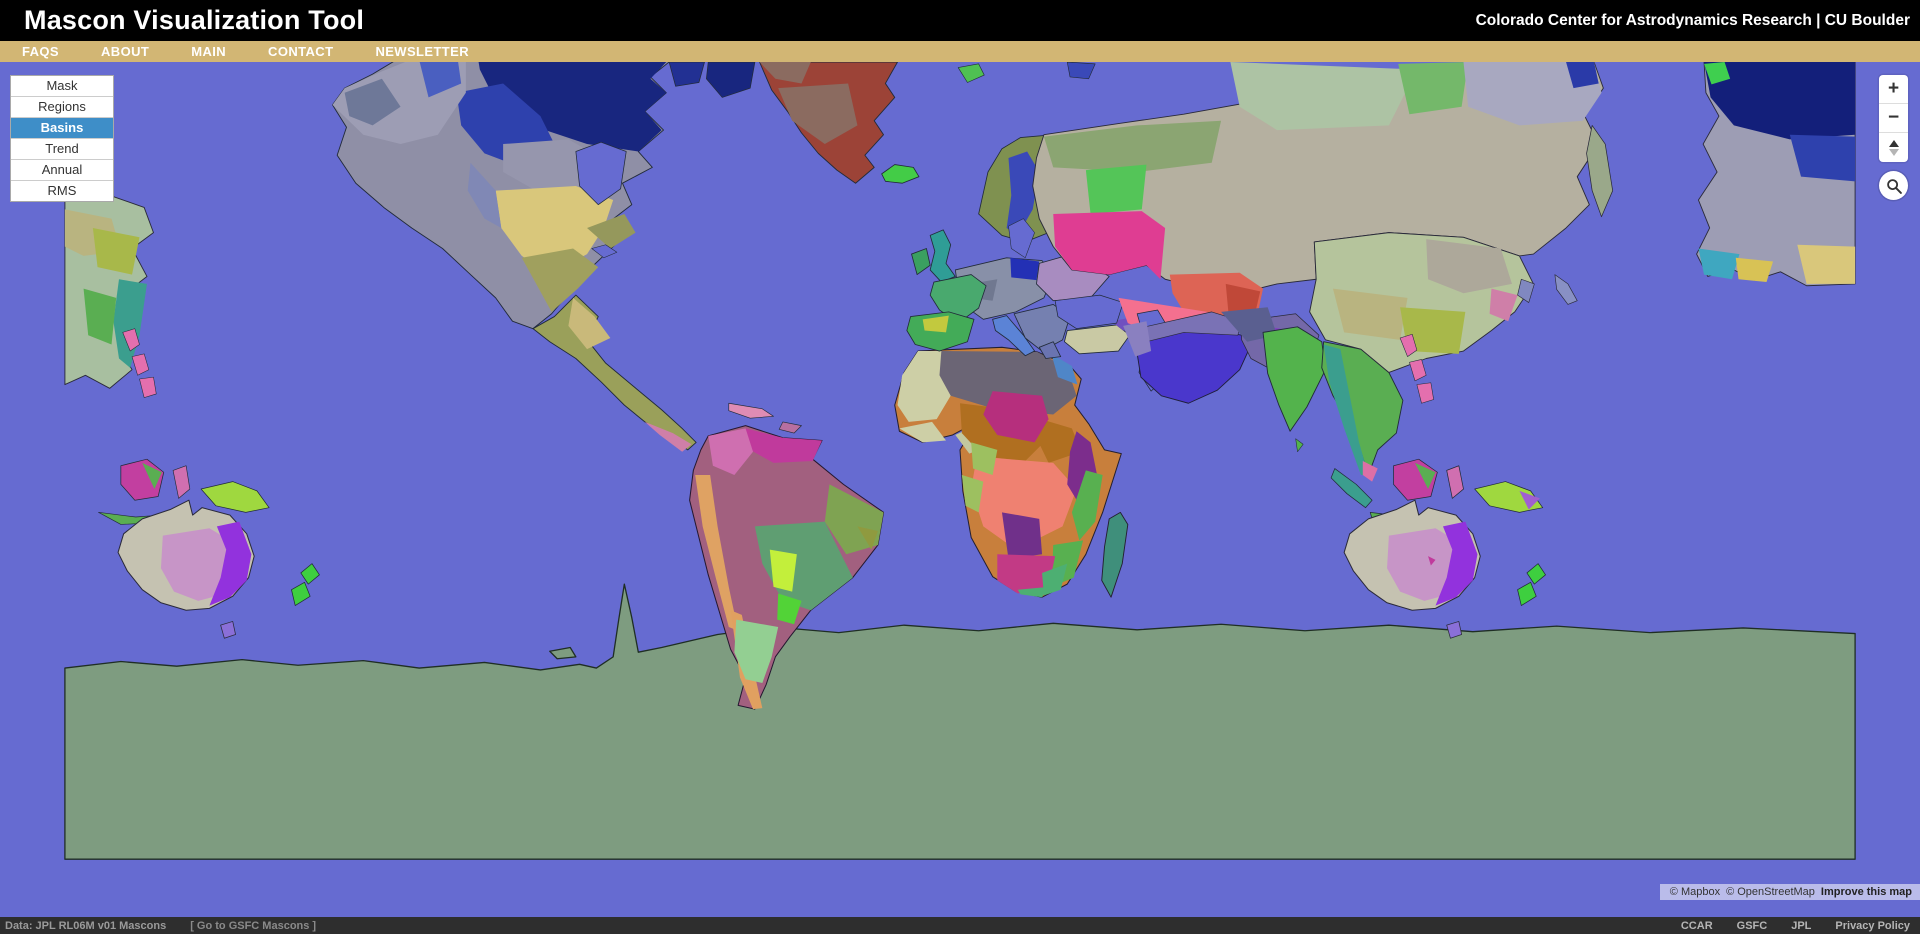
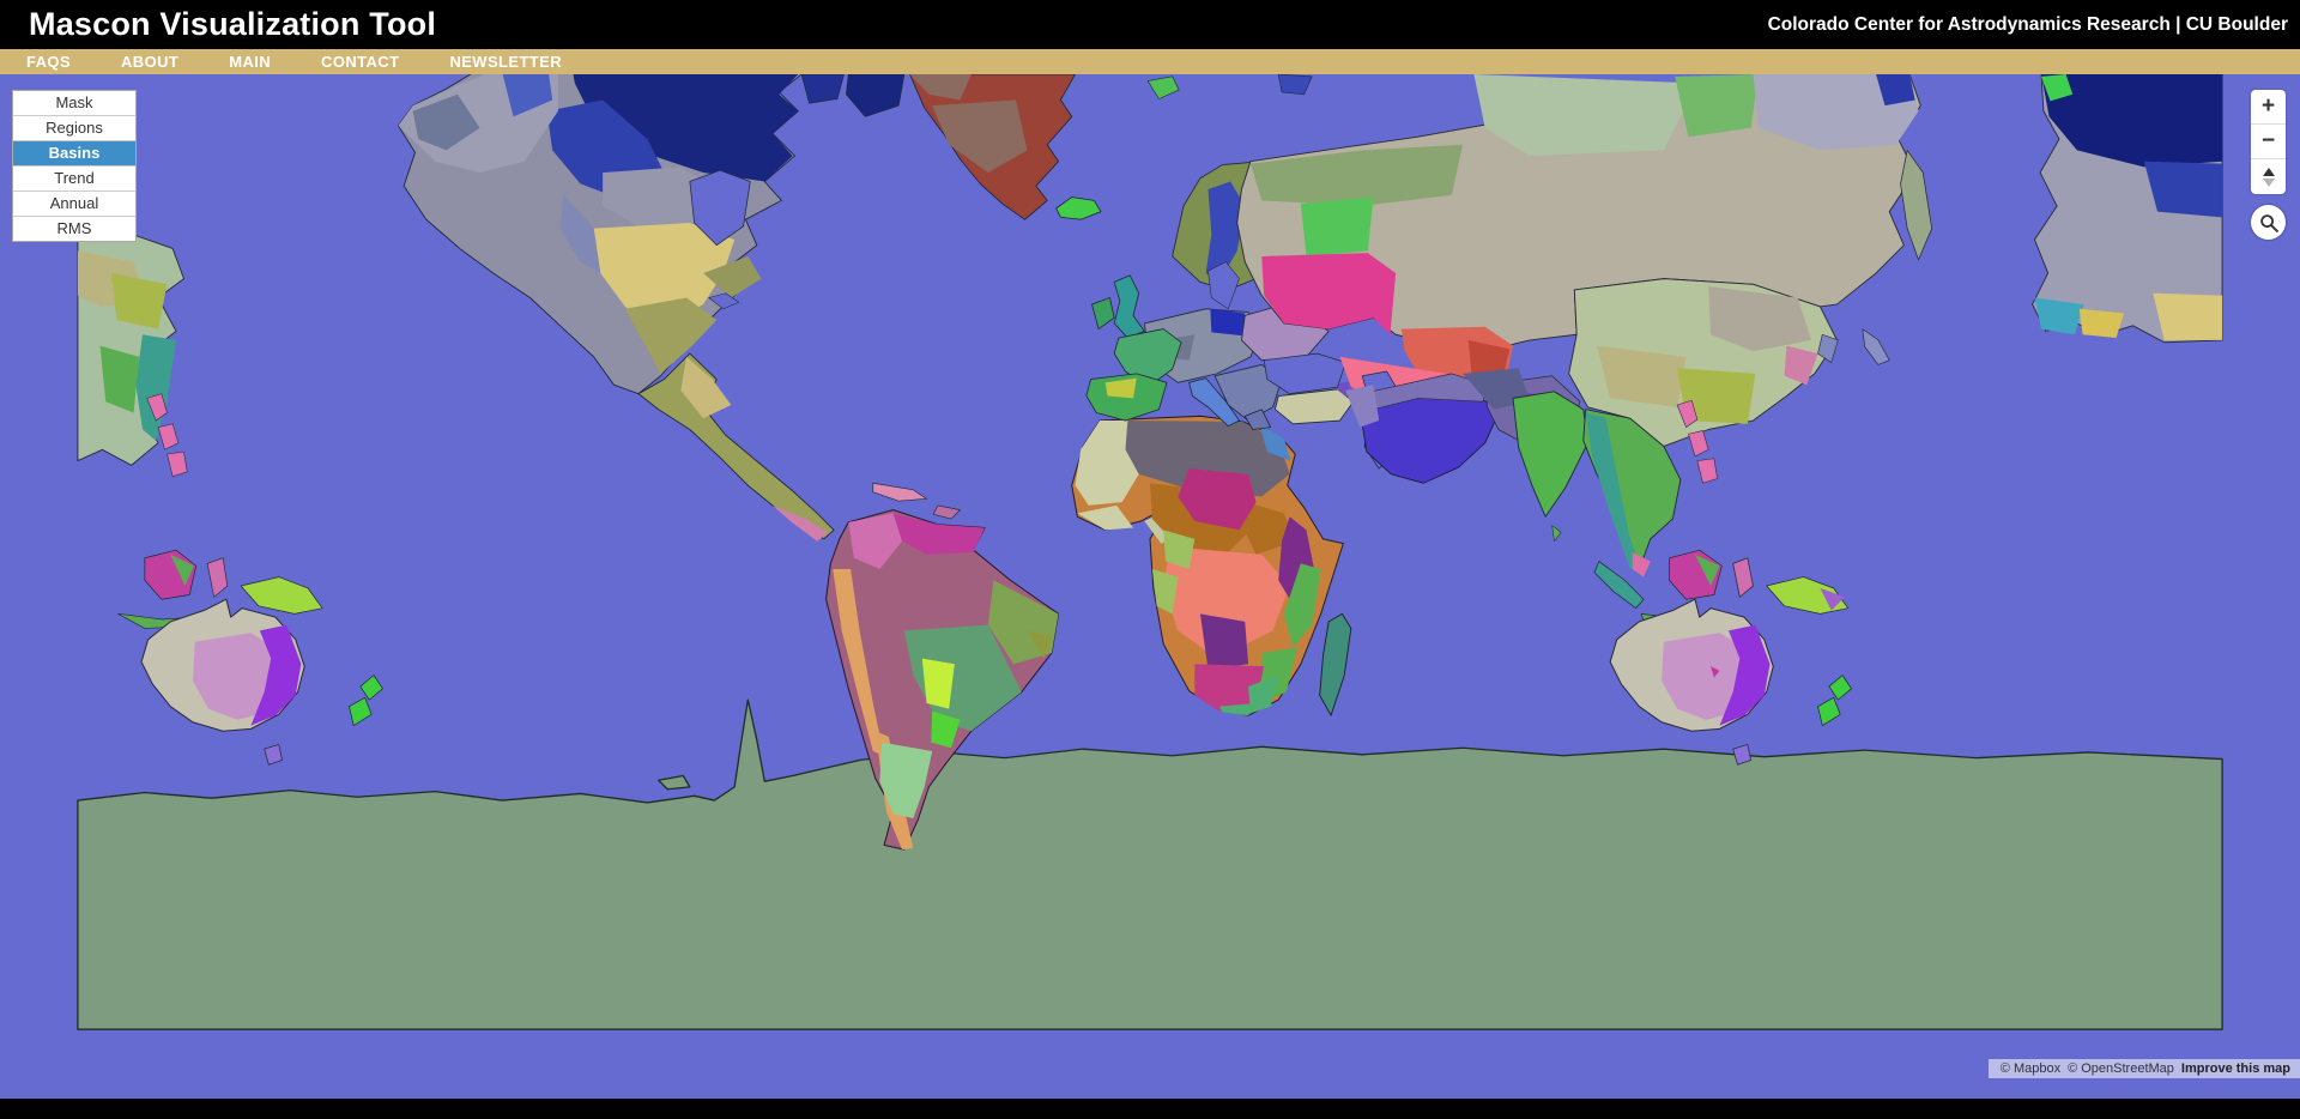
  Mascon Visualization Tool
  Colorado Center for Astrodynamics Research | CU Boulder
  FAQS
  ABOUT
  MAIN
  CONTACT
  NEWSLETTER
  © Mapbox
  © OpenStreetMap
  Improve this map
  Mask
  Regions
  Basins
  Trend
  Annual
  RMS
  +
  −
- Data: JPL RL06M v01 Mascons
- [ Go to GSFC Mascons ]
- CCAR
- GSFC
- JPL
- Privacy Policy
